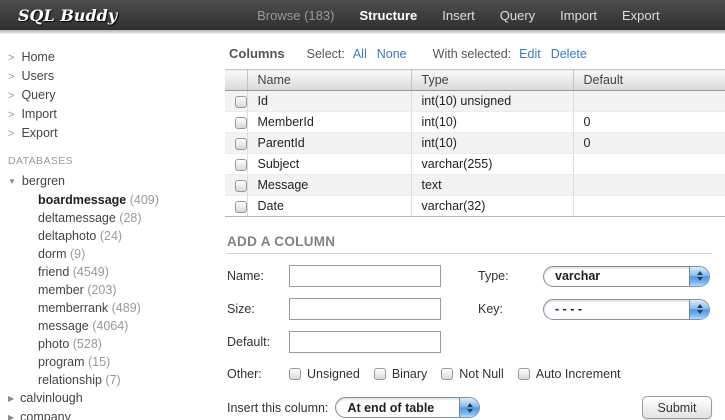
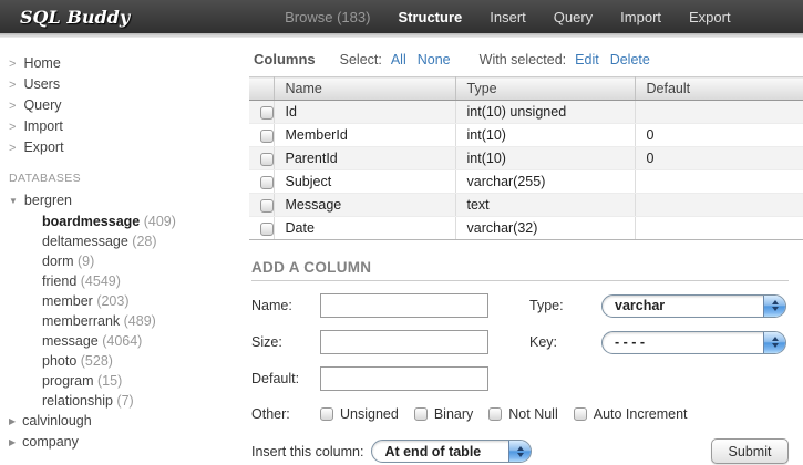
  SQL Buddy
  Browse (183)
  Structure
  Insert
  Query
  Import
  Export
  > Home
  > Users
  > Query
  > Import
  > Export
  DATABASES
  ▼ bergren
  boardmessage (409)
  deltamessage (28)
- deltaphoto (24)
  dorm (9)
  friend (4549)
  member (203)
  memberrank (489)
  message (4064)
  photo (528)
  program (15)
  relationship (7)
  ▶ calvinlough
  ▶ company
  Columns Select: All None With selected: Edit Delete
  	Name	Type	Default
  	Id	int(10) unsigned
  	MemberId	int(10)	0
  	ParentId	int(10)	0
  	Subject	varchar(255)
  	Message	text
  	Date	varchar(32)
  ADD A COLUMN
  Name:
  Type:
  varchar
  Size:
  Key:
  - - - -
  Default:
  Other:
  Unsigned
  Binary
  Not Null
  Auto Increment
  Insert this column:
  At end of table
  Submit
